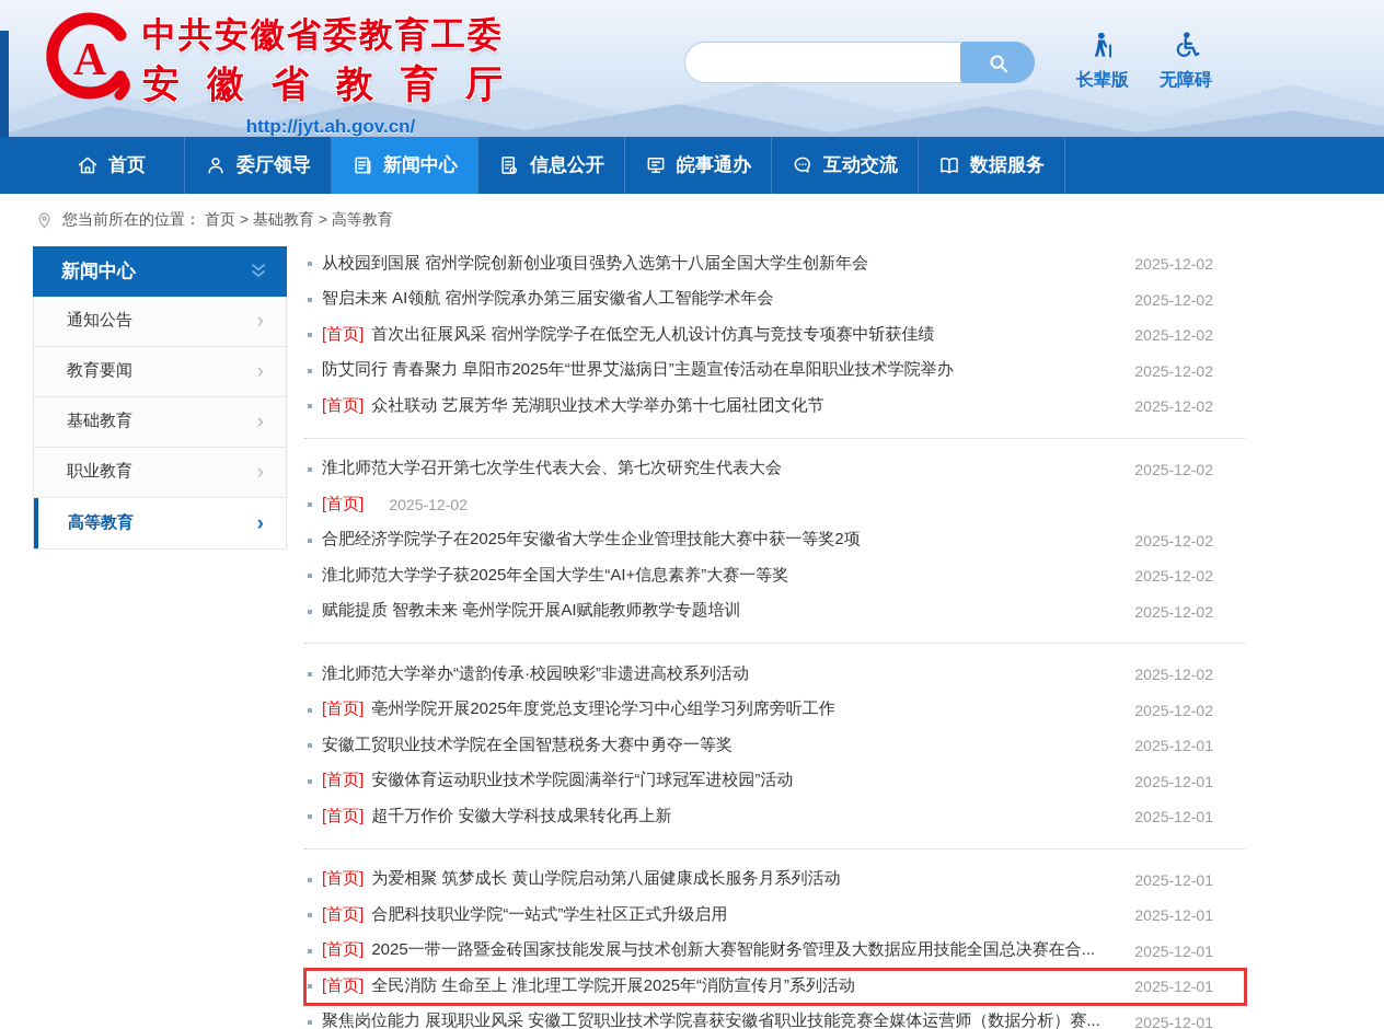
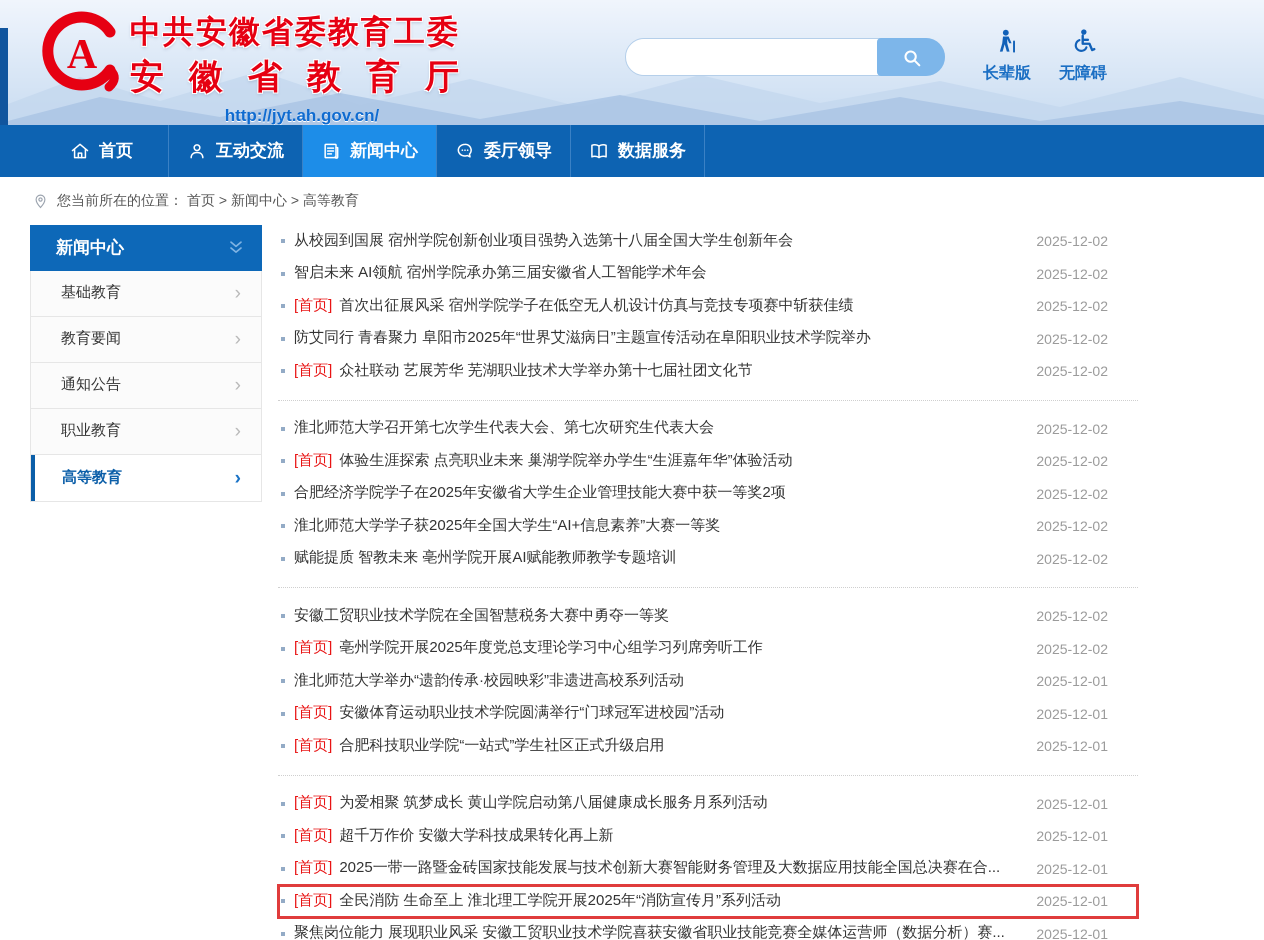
  A
  中共安徽省委教育工委
  安徽省教育厅
  http://jyt.ah.gov.cn/
  长辈版
  无障碍
  首页
- 委厅领导
+ 互动交流
  新闻中心
- 信息公开
- 皖事通办
- 互动交流
+ 委厅领导
  数据服务
  您当前所在的位置：
- 首页 > 基础教育 > 高等教育
+ 首页 > 新闻中心 > 高等教育
  新闻中心
- 通知公告
+ 基础教育
  ›
  教育要闻
  ›
- 基础教育
+ 通知公告
  ›
  职业教育
  ›
  高等教育
  ›
  从校园到国展 宿州学院创新创业项目强势入选第十八届全国大学生创新年会
  2025-12-02
  智启未来 AI领航 宿州学院承办第三届安徽省人工智能学术年会
  2025-12-02
  [首页]
  首次出征展风采 宿州学院学子在低空无人机设计仿真与竞技专项赛中斩获佳绩
  2025-12-02
  防艾同行 青春聚力 阜阳市2025年“世界艾滋病日”主题宣传活动在阜阳职业技术学院举办
  2025-12-02
  [首页]
  众社联动 艺展芳华 芜湖职业技术大学举办第十七届社团文化节
  2025-12-02
  淮北师范大学召开第七次学生代表大会、第七次研究生代表大会
  2025-12-02
  [首页]
+ 体验生涯探索 点亮职业未来 巢湖学院举办学生“生涯嘉年华”体验活动
  2025-12-02
  合肥经济学院学子在2025年安徽省大学生企业管理技能大赛中获一等奖2项
  2025-12-02
  淮北师范大学学子获2025年全国大学生“AI+信息素养”大赛一等奖
  2025-12-02
  赋能提质 智教未来 亳州学院开展AI赋能教师教学专题培训
  2025-12-02
- 淮北师范大学举办“遗韵传承·校园映彩”非遗进高校系列活动
+ 安徽工贸职业技术学院在全国智慧税务大赛中勇夺一等奖
  2025-12-02
  [首页]
  亳州学院开展2025年度党总支理论学习中心组学习列席旁听工作
  2025-12-02
- 安徽工贸职业技术学院在全国智慧税务大赛中勇夺一等奖
+ 淮北师范大学举办“遗韵传承·校园映彩”非遗进高校系列活动
  2025-12-01
  [首页]
  安徽体育运动职业技术学院圆满举行“门球冠军进校园”活动
  2025-12-01
  [首页]
- 超千万作价 安徽大学科技成果转化再上新
+ 合肥科技职业学院“一站式”学生社区正式升级启用
  2025-12-01
  [首页]
  为爱相聚 筑梦成长 黄山学院启动第八届健康成长服务月系列活动
  2025-12-01
  [首页]
- 合肥科技职业学院“一站式”学生社区正式升级启用
+ 超千万作价 安徽大学科技成果转化再上新
  2025-12-01
  [首页]
  2025一带一路暨金砖国家技能发展与技术创新大赛智能财务管理及大数据应用技能全国总决赛在合...
  2025-12-01
  [首页]
  全民消防 生命至上 淮北理工学院开展2025年“消防宣传月”系列活动
  2025-12-01
  聚焦岗位能力 展现职业风采 安徽工贸职业技术学院喜获安徽省职业技能竞赛全媒体运营师（数据分析）赛...
  2025-12-01
